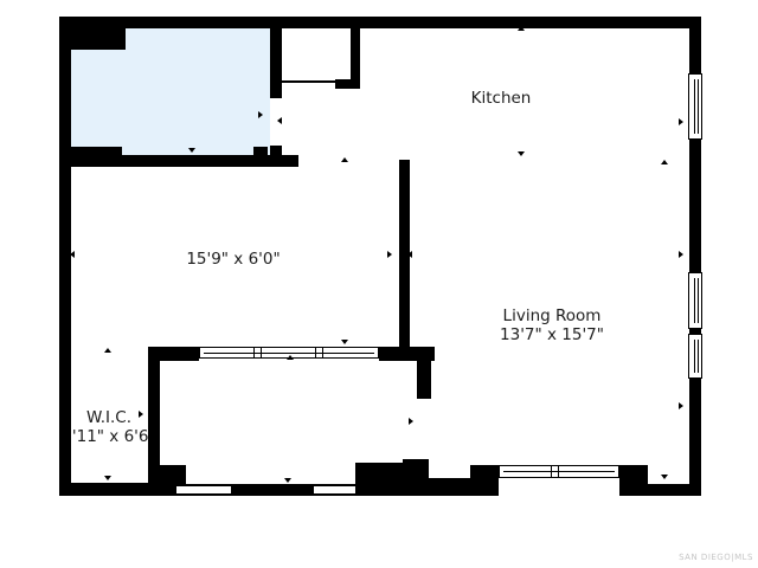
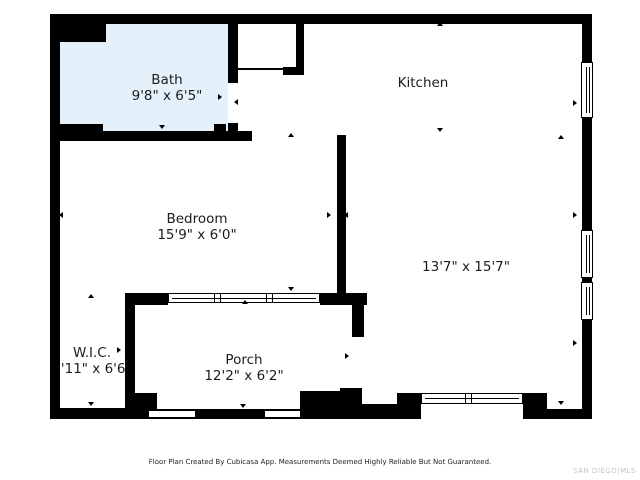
+ Bath
+ 9'8" x 6'5"
  Kitchen
+ Bedroom
  15'9" x 6'0"
- Living Room
  13'7" x 15'7"
  W.I.C.
  '11" x 6'6
+ Porch
+ 12'2" x 6'2"
+ Floor Plan Created By Cubicasa App. Measurements Deemed Highly Reliable But Not Guaranteed.
  SAN DIEGO|MLS
